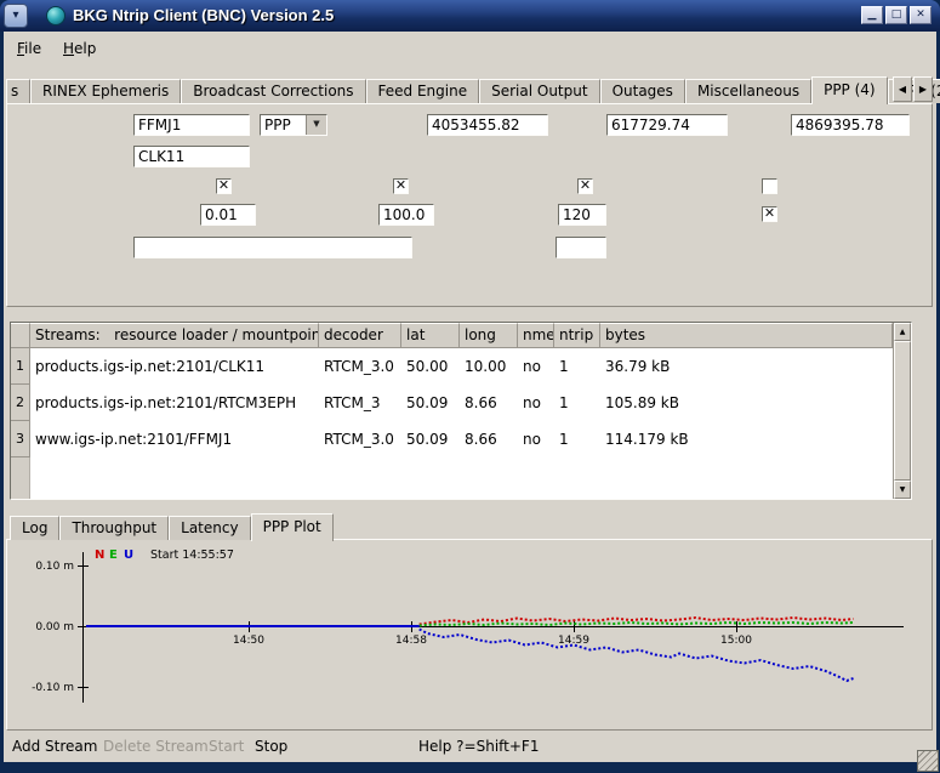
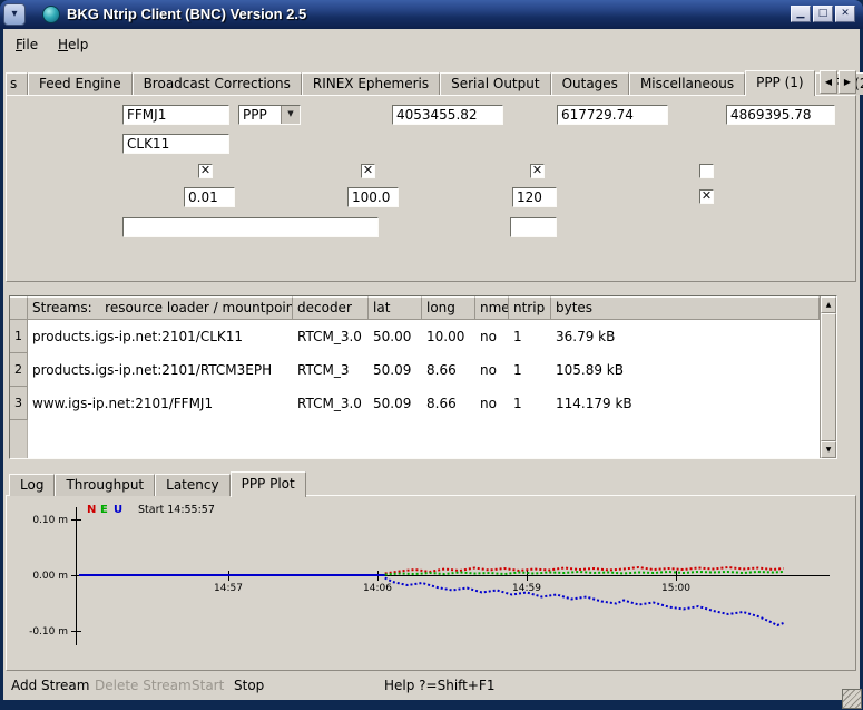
  ▾
  BKG Ntrip Client (BNC) Version 2.5
  ▁
  □
  ✕
  File
  Help
  s
- RINEX Ephemeris
+ Feed Engine
  Broadcast Corrections
- Feed Engine
+ RINEX Ephemeris
  Serial Output
  Outages
  Miscellaneous
- PPP (4)
+ PPP (1)
  ◀
  ▶
  FFMJ1
  PPP
  ▼
  4053455.82
  617729.74
  4869395.78
  CLK11
  ✕
  ✕
  ✕
  0.01
  100.0
  120
  ✕
  Streams: resource loader / mountpoin
  decoder
  lat
  long
  nme
  ntrip
  bytes
  1
  products.igs-ip.net:2101/CLK11
  RTCM_3.0
  50.00
  10.00
  no
  1
  36.79 kB
  2
  products.igs-ip.net:2101/RTCM3EPH
  RTCM_3
  50.09
  8.66
  no
  1
  105.89 kB
  3
  www.igs-ip.net:2101/FFMJ1
  RTCM_3.0
  50.09
  8.66
  no
  1
  114.179 kB
  Log
  Throughput
  Latency
  PPP Plot
  0.10 m
  0.00 m
  -0.10 m
- 14:50
+ 14:57
- 14:58
+ 14:06
  14:59
  15:00
  N
  E
  U
  Start 14:55:57
  Add Stream
  Delete Stream
  Start
  Stop
  Help ?=Shift+F1
